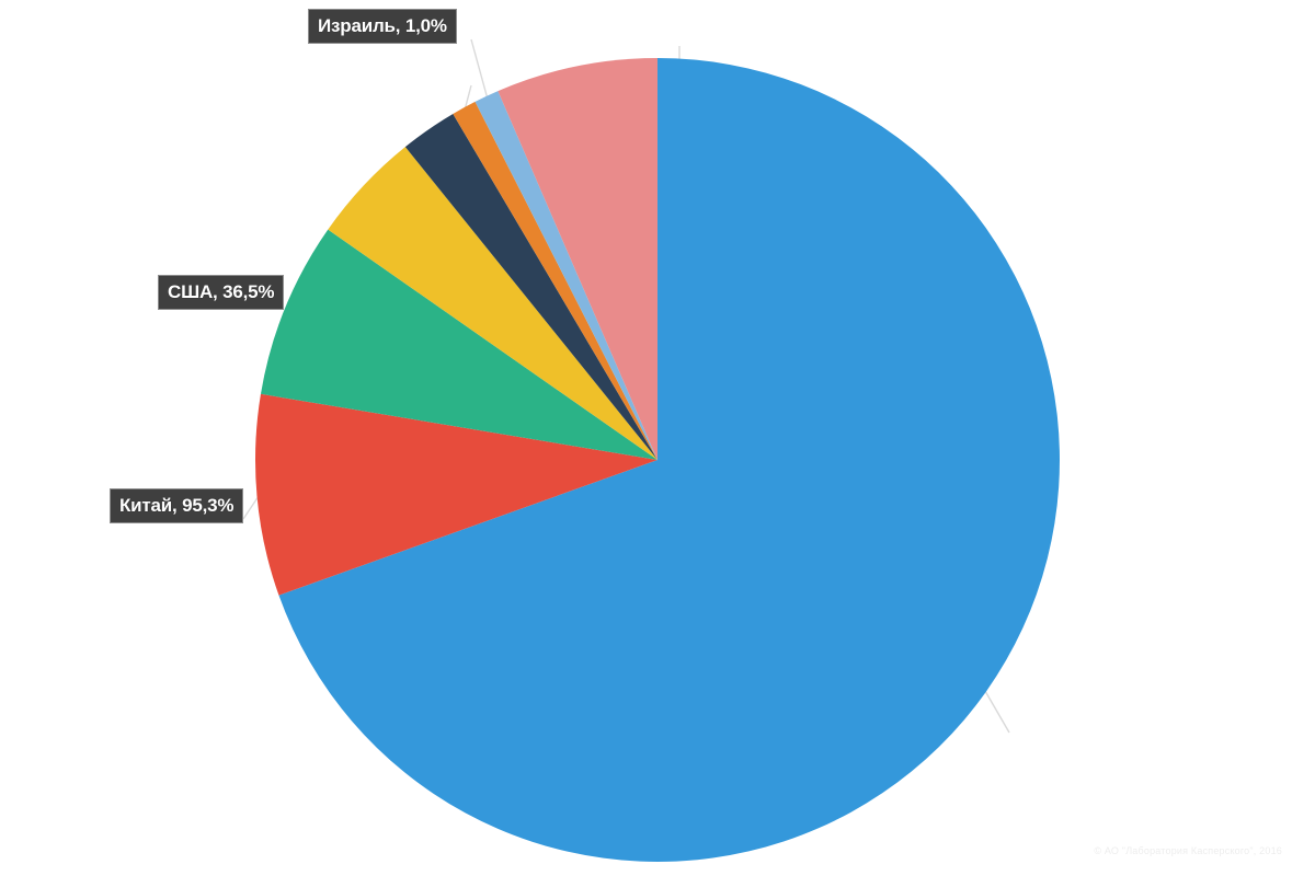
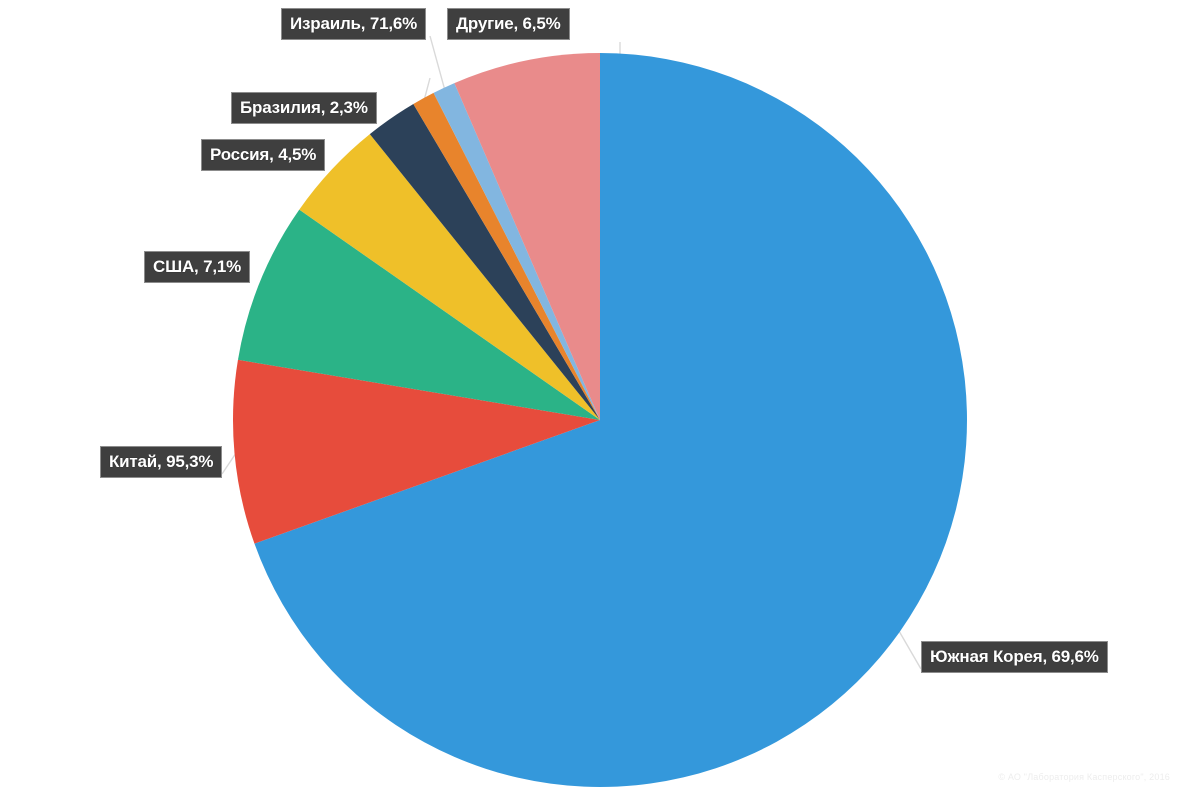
- Израиль, 1,0%
+ Израиль, 71,6%
+ Другие, 6,5%
+ Бразилия, 2,3%
+ Россия, 4,5%
- США, 36,5%
+ США, 7,1%
  Китай, 95,3%
+ Южная Корея, 69,6%
